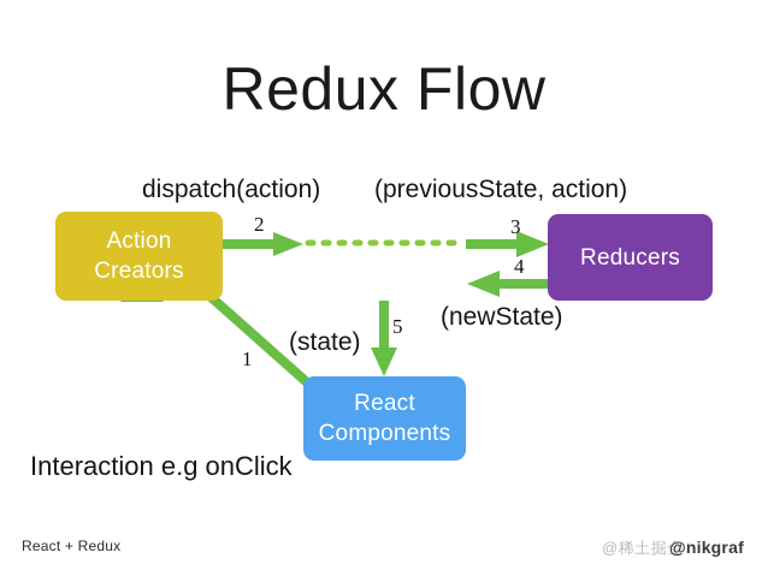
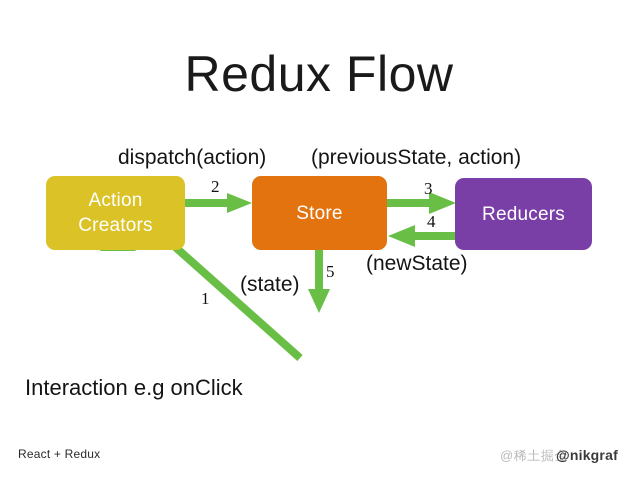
  Redux Flow
  Action
  Creators
+ Store
  Reducers
- React
- Components
  dispatch(action)
  (previousState, action)
  (newState)
  (state)
  Interaction e.g onClick
  1
  2
  3
  4
  5
  React + Redux
  @稀土掘金
  @nikgraf
